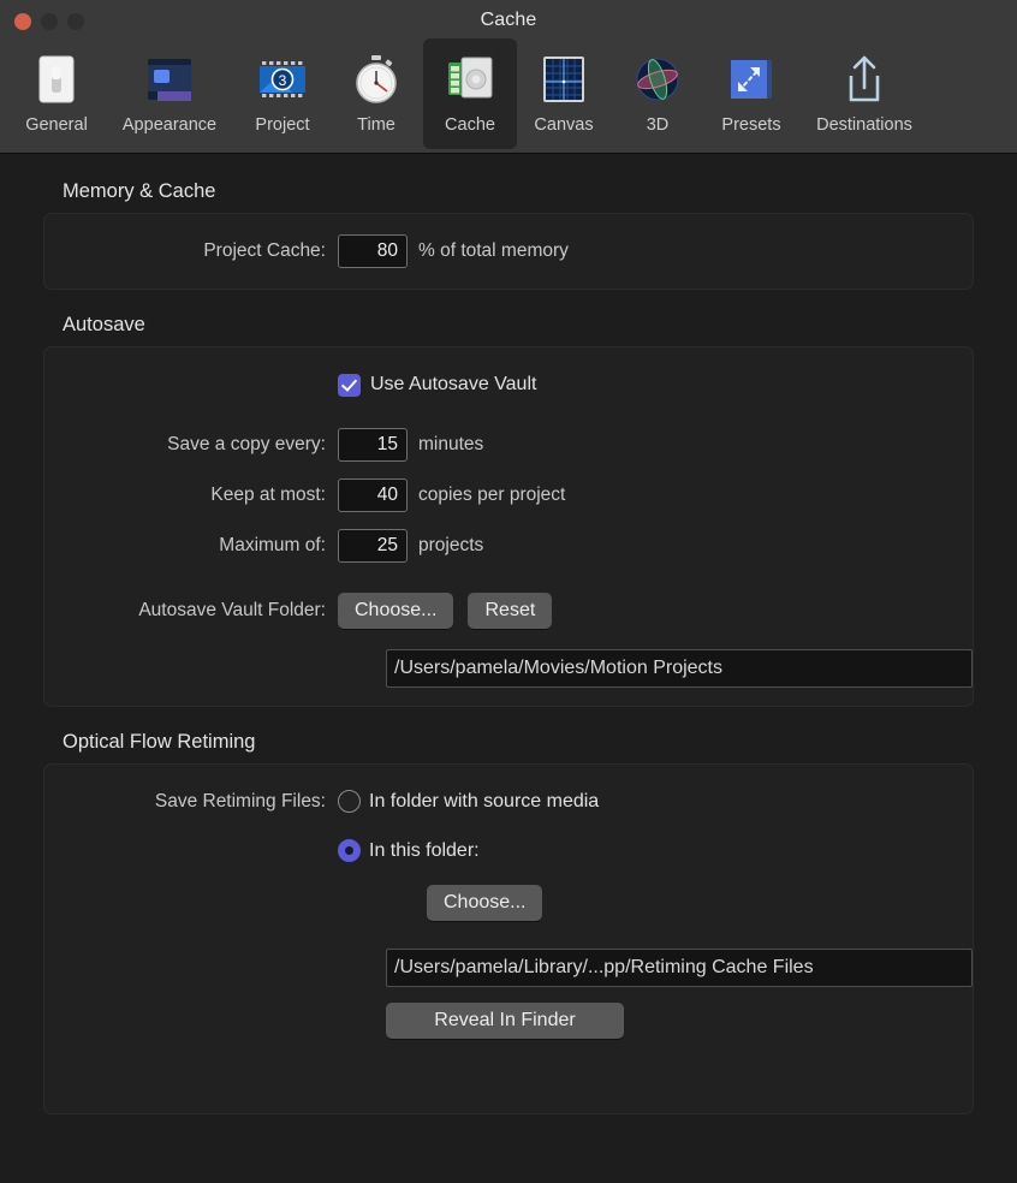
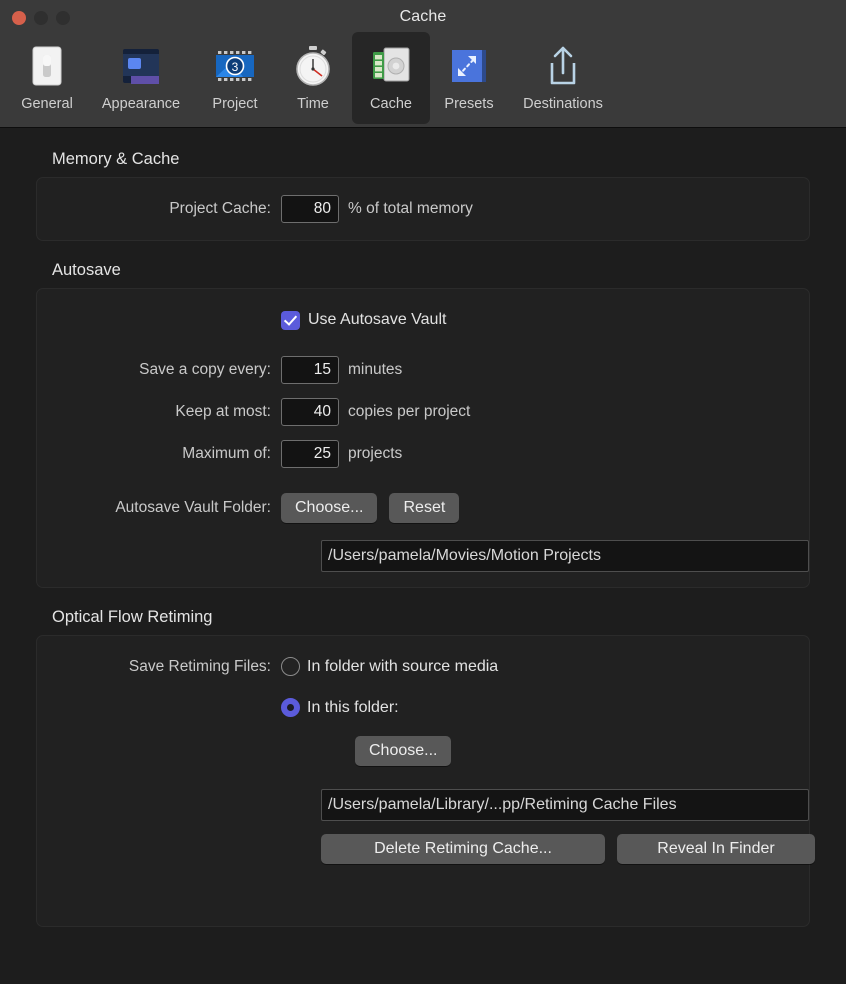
  Cache
  General
  Appearance
  3
  Project
  Time
  Cache
- Canvas
- 3D
  Presets
  Destinations
  Memory & Cache
  Project Cache:
  80
  % of total memory
  Autosave
  Use Autosave Vault
  Save a copy every:
  15
  minutes
  Keep at most:
  40
  copies per project
  Maximum of:
  25
  projects
  Autosave Vault Folder:
  Choose...
  Reset
  /Users/pamela/Movies/Motion Projects
  Optical Flow Retiming
  Save Retiming Files:
  In folder with source media
  In this folder:
  Choose...
  /Users/pamela/Library/...pp/Retiming Cache Files
+ Delete Retiming Cache...
  Reveal In Finder
